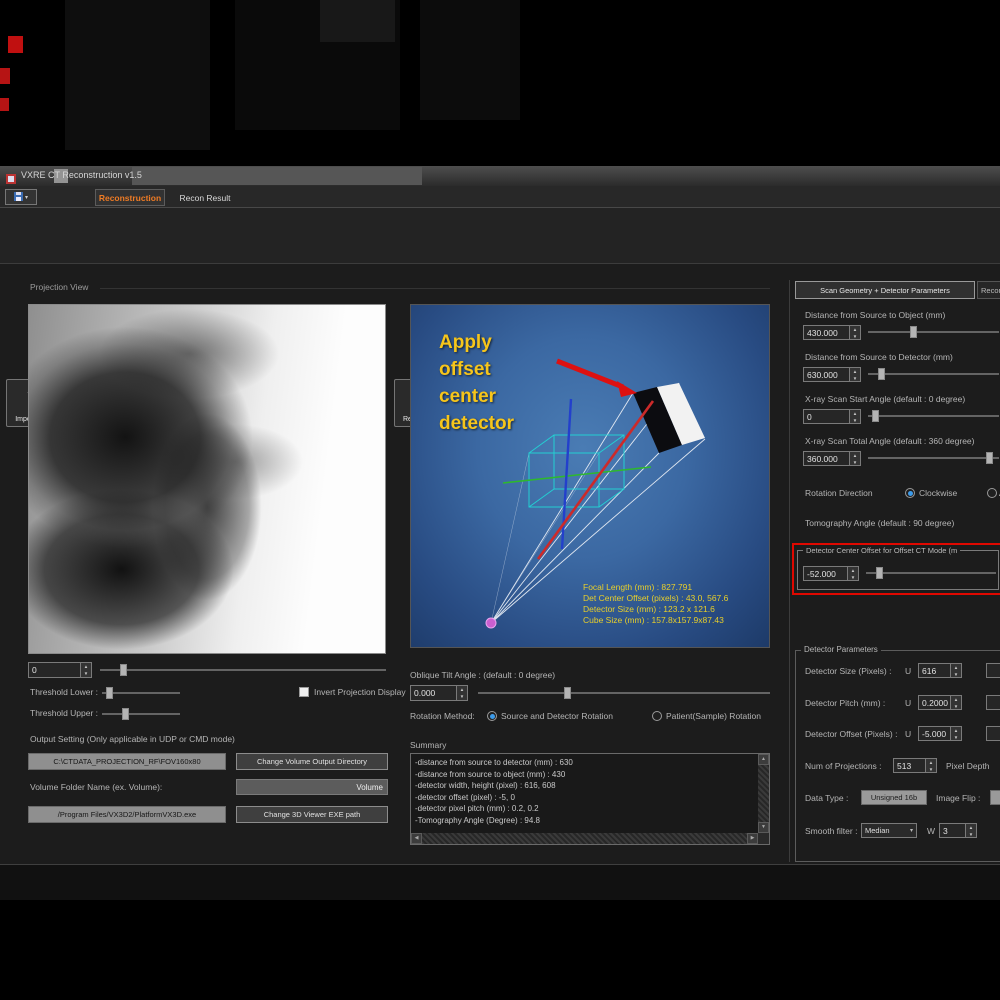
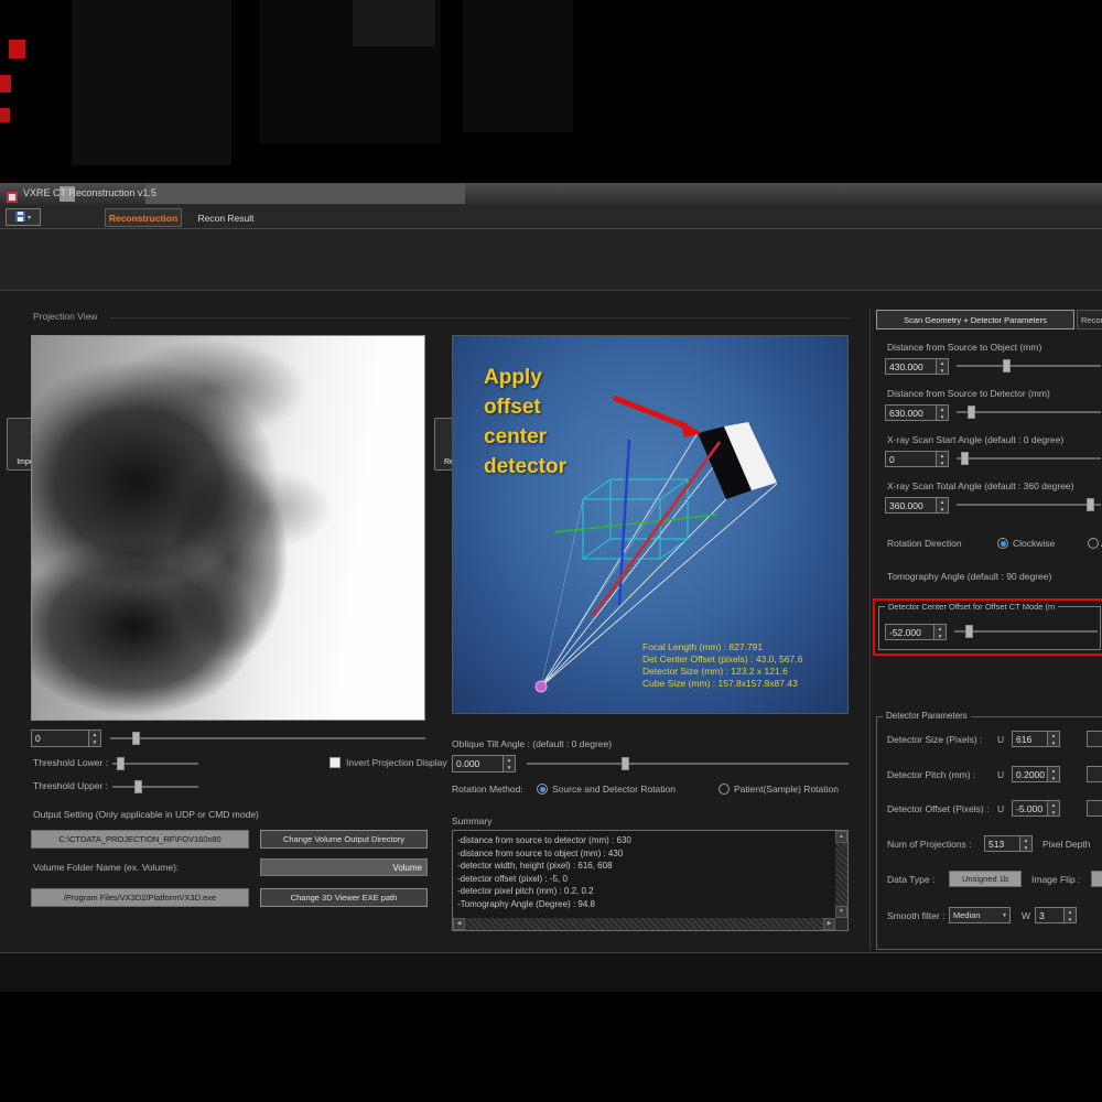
  VXRE CT Reconstruction v1.5
  Reconstruction
  Recon Result
  Projection View
  0
  Threshold Lower :
  Invert Projection Display
  Threshold Upper :
  Output Setting (Only applicable in UDP or CMD mode)
  C:\CTDATA_PROJECTION_RF\FOV160x80
  Change Volume Output Directory
  Volume Folder Name (ex. Volume):
  Volume
  /Program Files/VX3D2/PlatformVX3D.exe
  Change 3D Viewer EXE path
  Apply
  offset
  center
  detector
  Focal Length (mm) : 827.791
  Det Center Offset (pixels) : 43.0, 567.6
  Detector Size (mm) : 123.2 x 121.6
  Cube Size (mm) : 157.8x157.9x87.43
  Oblique Tilt Angle : (default : 0 degree)
  0.000
  Rotation Method:
  Source and Detector Rotation
  Patient(Sample) Rotation
  Summary
  -distance from source to detector (mm) : 630
  -distance from source to object (mm) : 430
  -detector width, height (pixel) : 616, 608
  -detector offset (pixel) : -5, 0
  -detector pixel pitch (mm) : 0.2, 0.2
  -Tomography Angle (Degree) : 94.8
  Scan Geometry + Detector Parameters
  Reco
  Distance from Source to Object (mm)
  430.000
  Distance from Source to Detector (mm)
  630.000
  X-ray Scan Start Angle (default : 0 degree)
  0
  X-ray Scan Total Angle (default : 360 degree)
  360.000
  Rotation Direction
  Clockwise
  Tomography Angle (default : 90 degree)
  Detector Center Offset for Offset CT Mode (m
  -52.000
  Detector Parameters
  Detector Size (Pixels) :
  U
  616
  Detector Pitch (mm) :
  U
  0.2000
  Detector Offset (Pixels) :
  U
  -5.000
  Num of Projections :
  513
  Pixel Depth
  Data Type :
- Unsigned 16b
+ Unsigned 1b
  Image Flip :
  Smooth filter :
  Median
  W
  3
